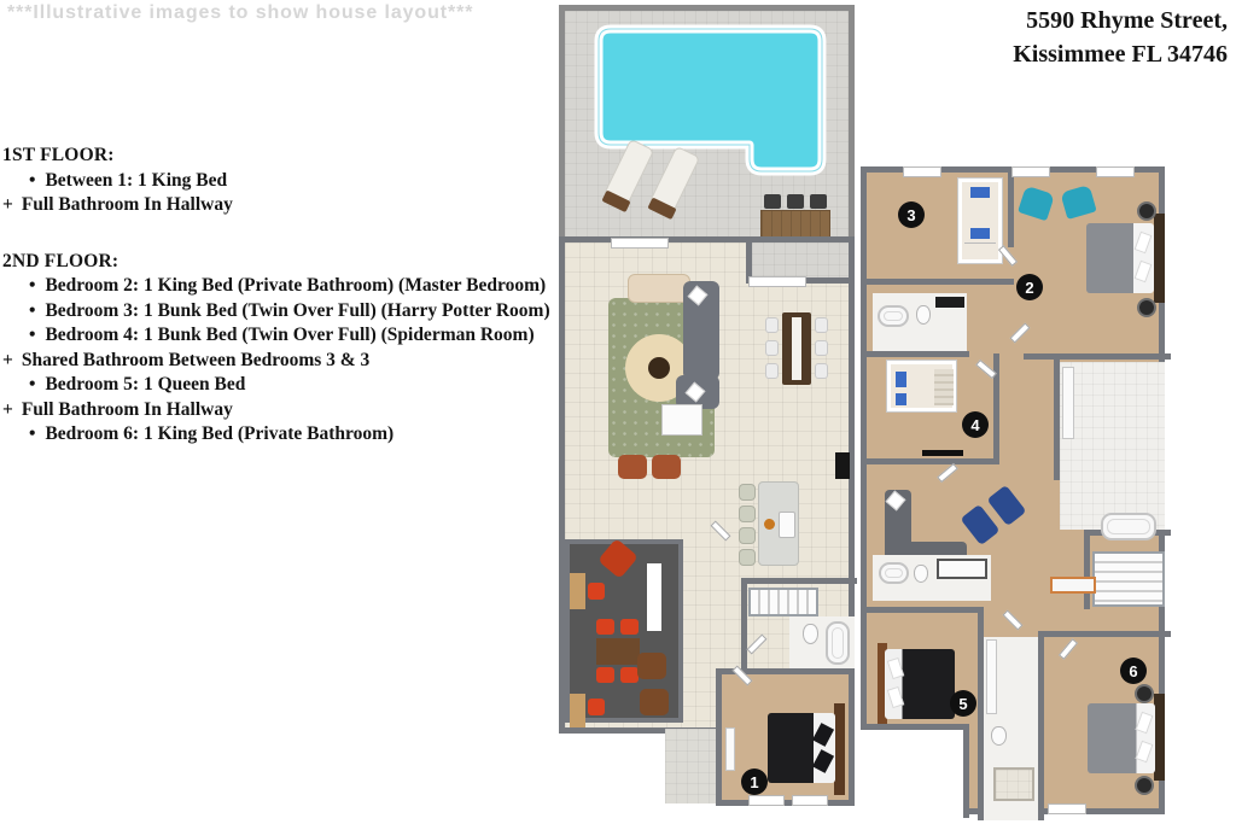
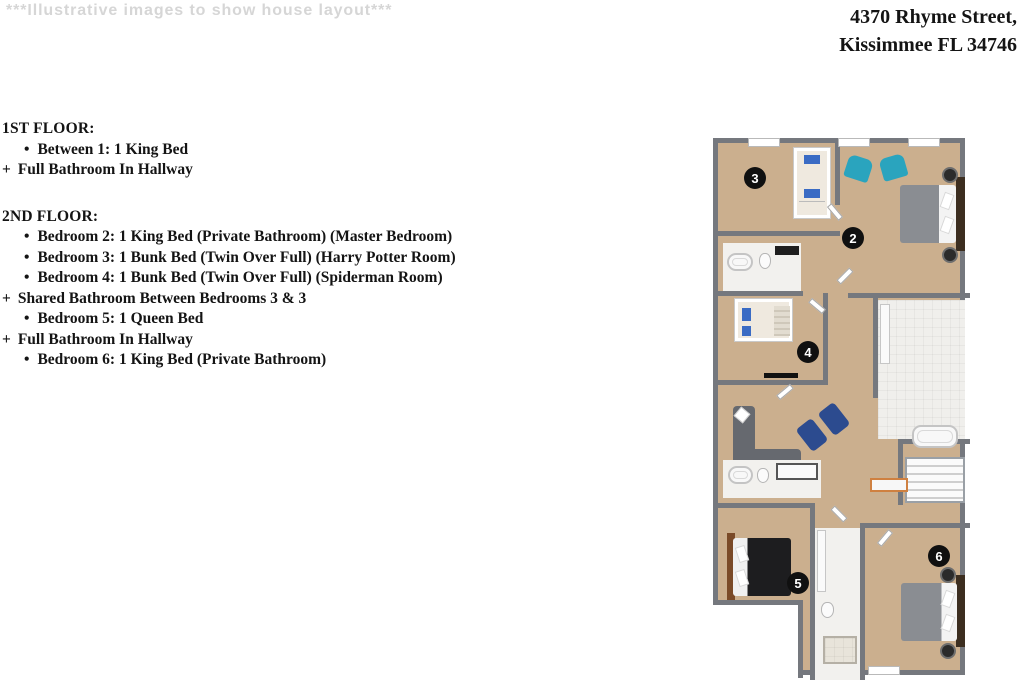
  ***Illustrative images to show house layout***
- 5590 Rhyme Street,
+ 4370 Rhyme Street,
  Kissimmee FL 34746
  1ST FLOOR:
  • Between 1: 1 King Bed
  + Full Bathroom In Hallway
  2ND FLOOR:
  • Bedroom 2: 1 King Bed (Private Bathroom) (Master Bedroom)
  • Bedroom 3: 1 Bunk Bed (Twin Over Full) (Harry Potter Room)
  • Bedroom 4: 1 Bunk Bed (Twin Over Full) (Spiderman Room)
  + Shared Bathroom Between Bedrooms 3 & 3
  • Bedroom 5: 1 Queen Bed
  + Full Bathroom In Hallway
  • Bedroom 6: 1 King Bed (Private Bathroom)
- 1
  3
  2
  4
  5
  6
